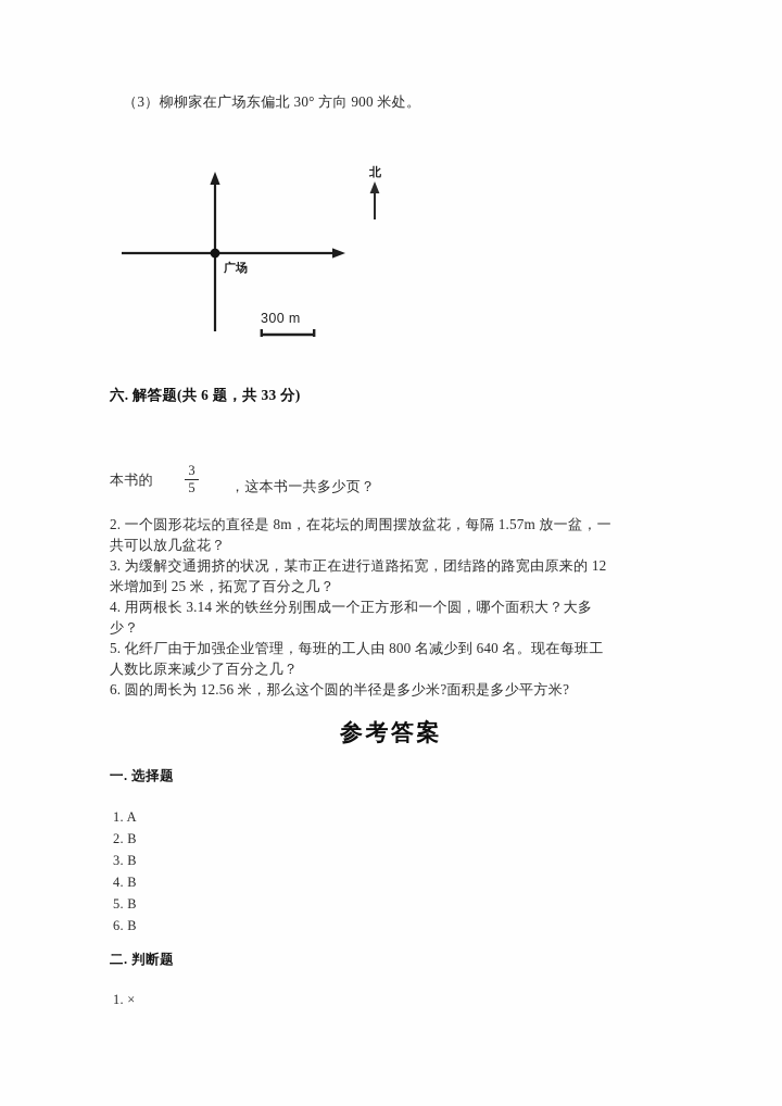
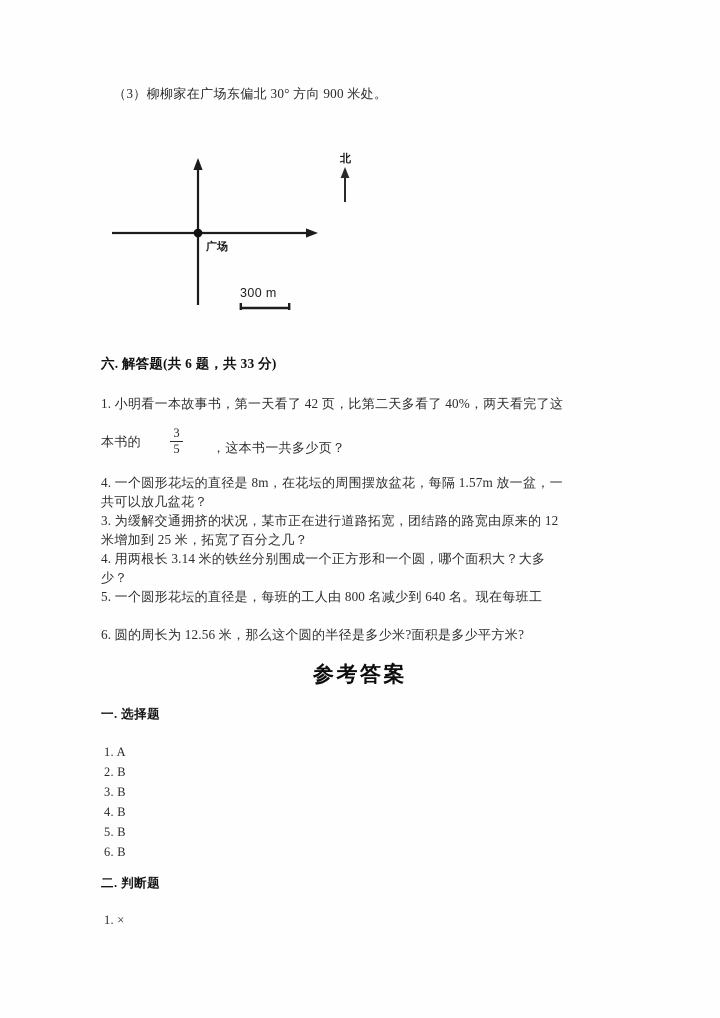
  （3）柳柳家在广场东偏北 30° 方向 900 米处。
  广场
  北
  300 m
  六. 解答题(共 6 题，共 33 分)
+ 1. 小明看一本故事书，第一天看了 42 页，比第二天多看了 40%，两天看完了这
  本书的
  3
  5
  ，这本书一共多少页？
- 2. 一个圆形花坛的直径是 8m，在花坛的周围摆放盆花，每隔 1.57m 放一盆，一
+ 4. 一个圆形花坛的直径是 8m，在花坛的周围摆放盆花，每隔 1.57m 放一盆，一
  共可以放几盆花？
  3. 为缓解交通拥挤的状况，某市正在进行道路拓宽，团结路的路宽由原来的 12
  米增加到 25 米，拓宽了百分之几？
  4. 用两根长 3.14 米的铁丝分别围成一个正方形和一个圆，哪个面积大？大多
  少？
- 5. 化纤厂由于加强企业管理，每班的工人由 800 名减少到 640 名。现在每班工
+ 5. 一个圆形花坛的直径是，每班的工人由 800 名减少到 640 名。现在每班工
- 人数比原来减少了百分之几？
  6. 圆的周长为 12.56 米，那么这个圆的半径是多少米?面积是多少平方米?
  参考答案
  一. 选择题
  1. A
  2. B
  3. B
  4. B
  5. B
  6. B
  二. 判断题
  1. ×
